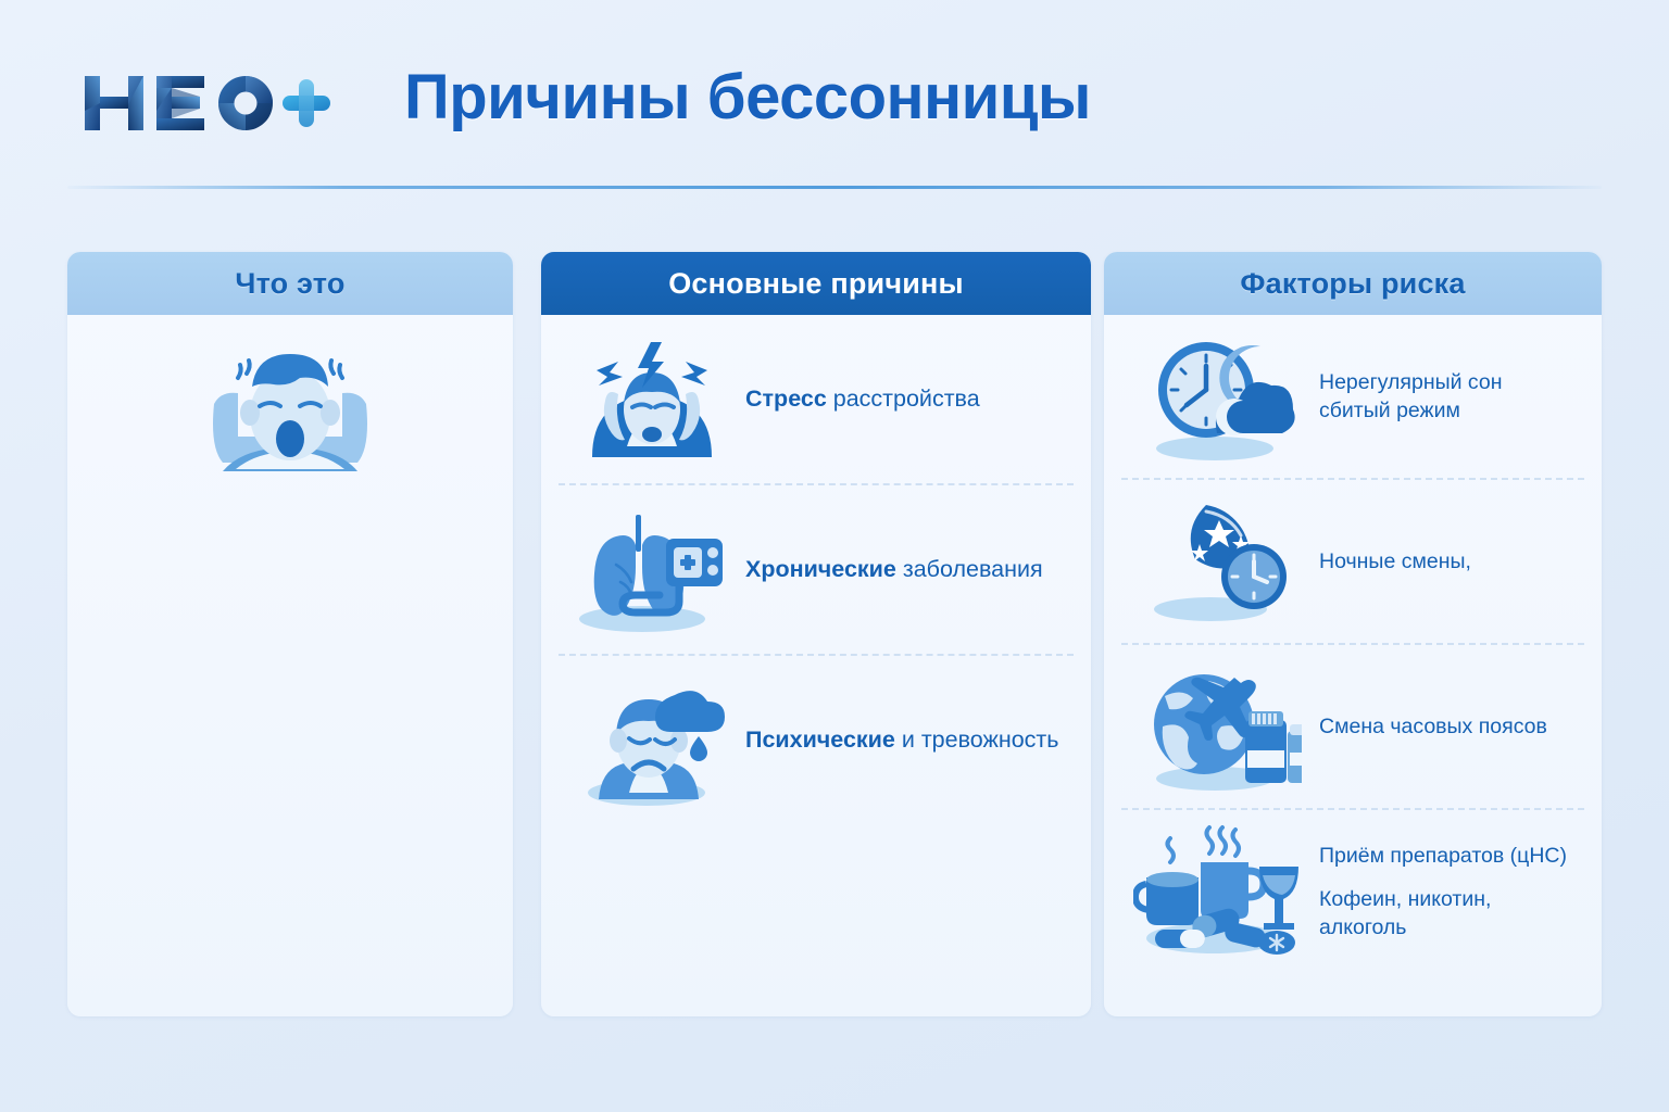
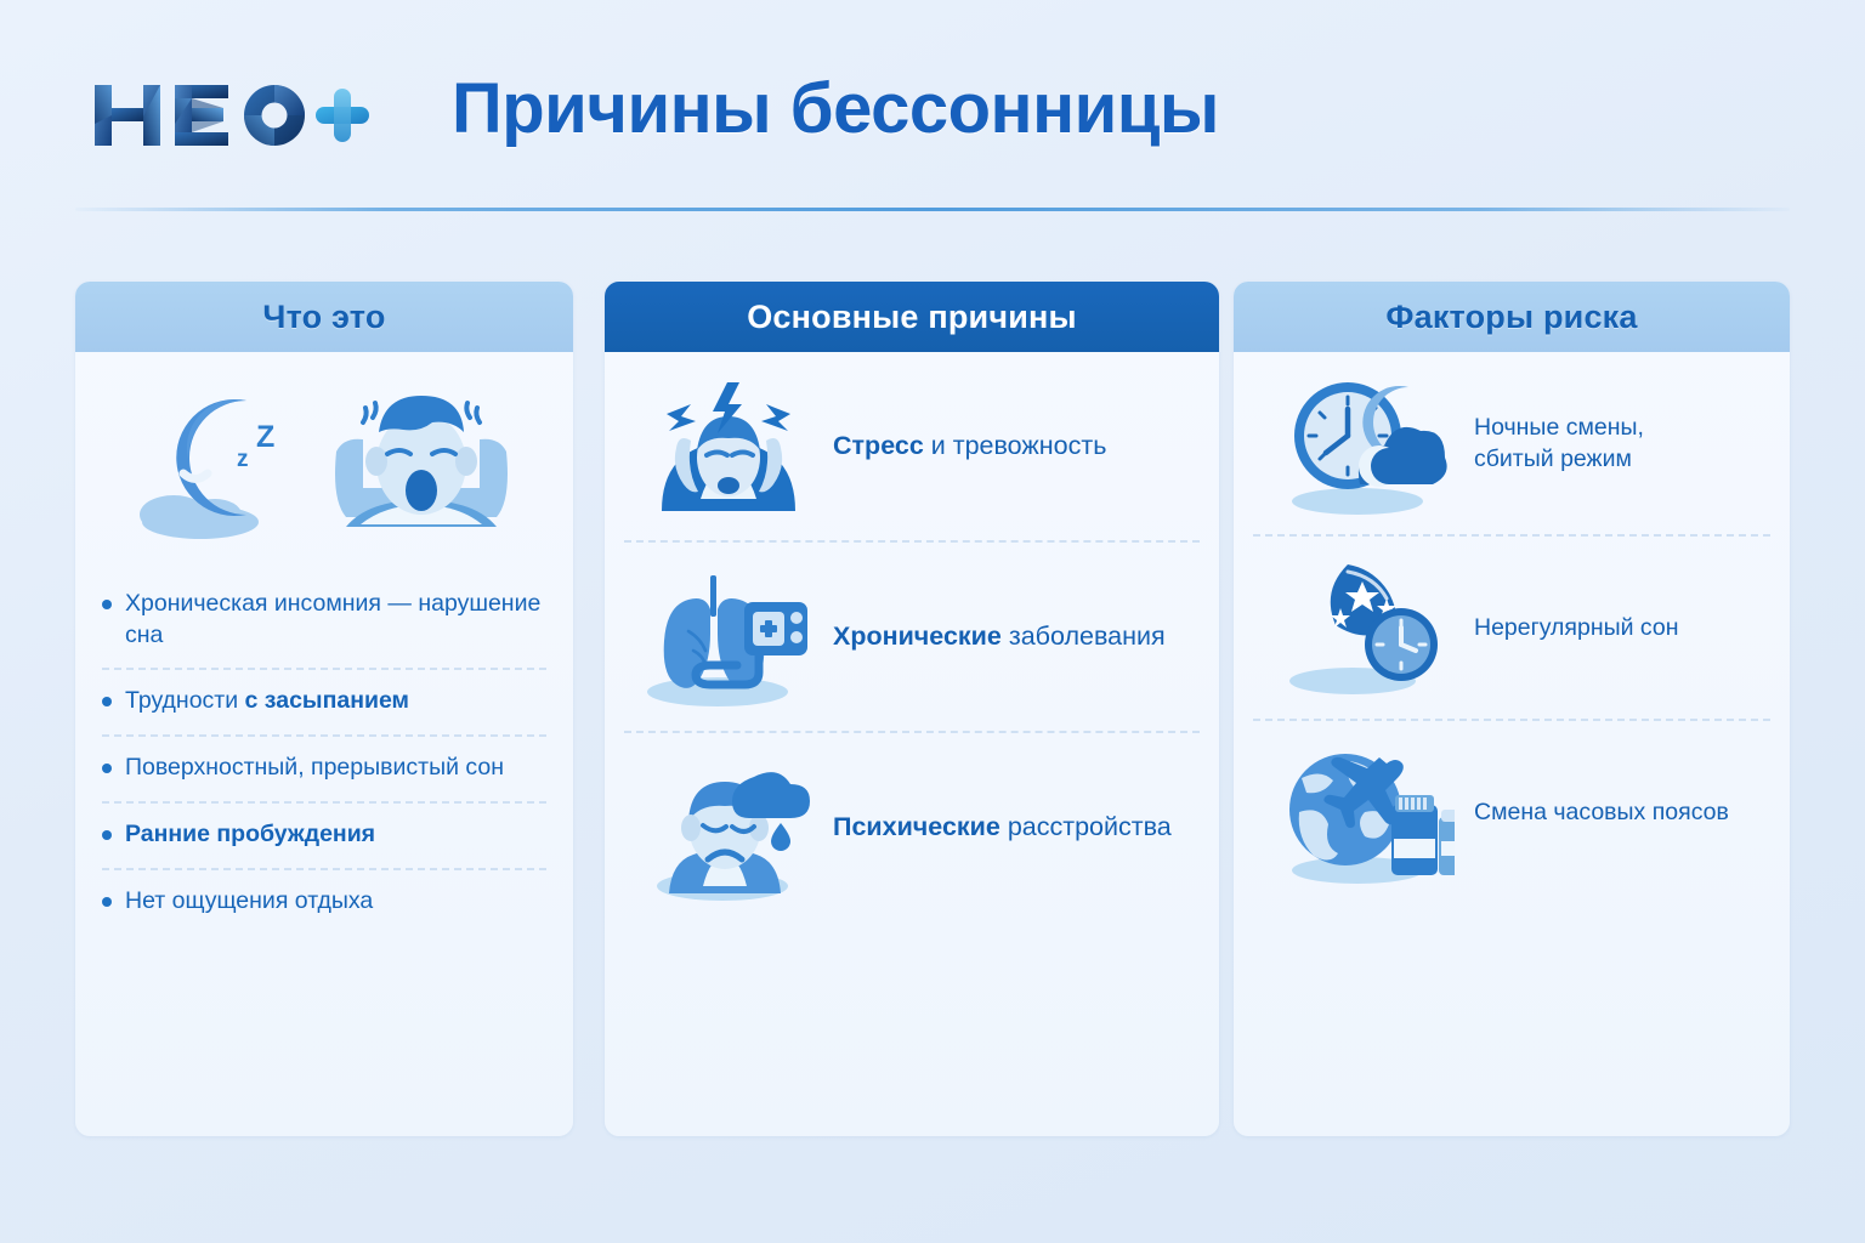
  Причины бессонницы
  Что это
+ Z
+ z
+ Хроническая инсомния — нарушение сна
+ Трудности с засыпанием
+ Поверхностный, прерывистый сон
+ Ранние пробуждения
+ Нет ощущения отдыха
  Основные причины
- Стресс расстройства
+ Стресс и тревожность
  Хронические заболевания
- Психические и тревожность
+ Психические расстройства
  Факторы риска
- Нерегулярный сон
+ Ночные смены,
  сбитый режим
- Ночные смены,
+ Нерегулярный сон
  Смена часовых поясов
- Приём препаратов (цНС)
- Кофеин, никотин,
- алкоголь
